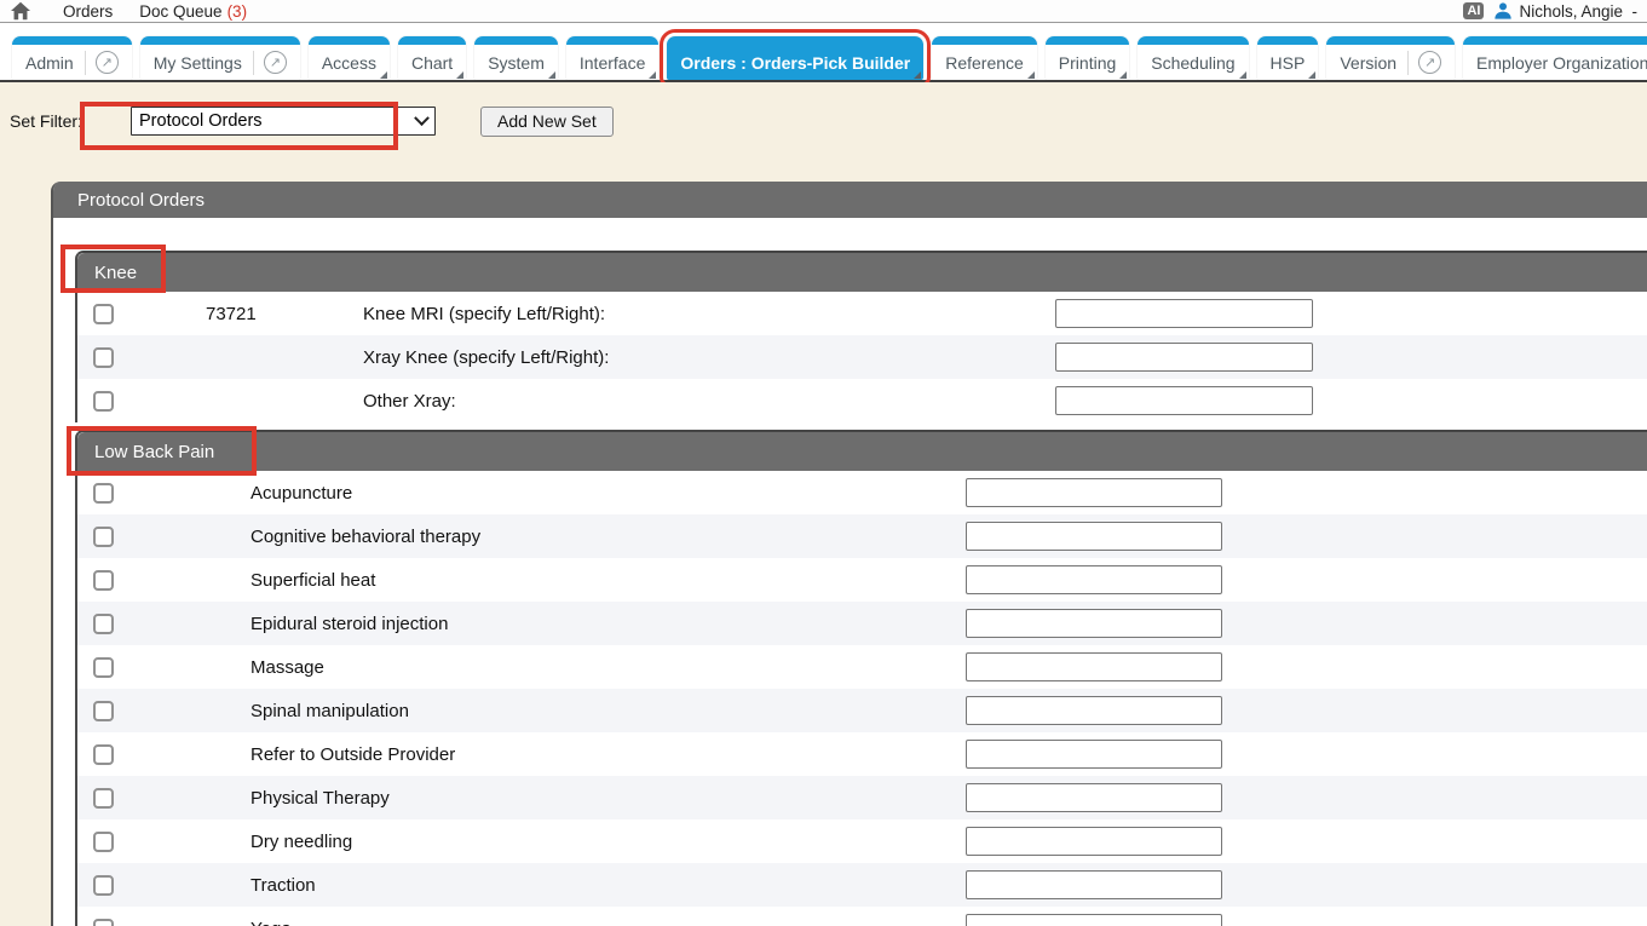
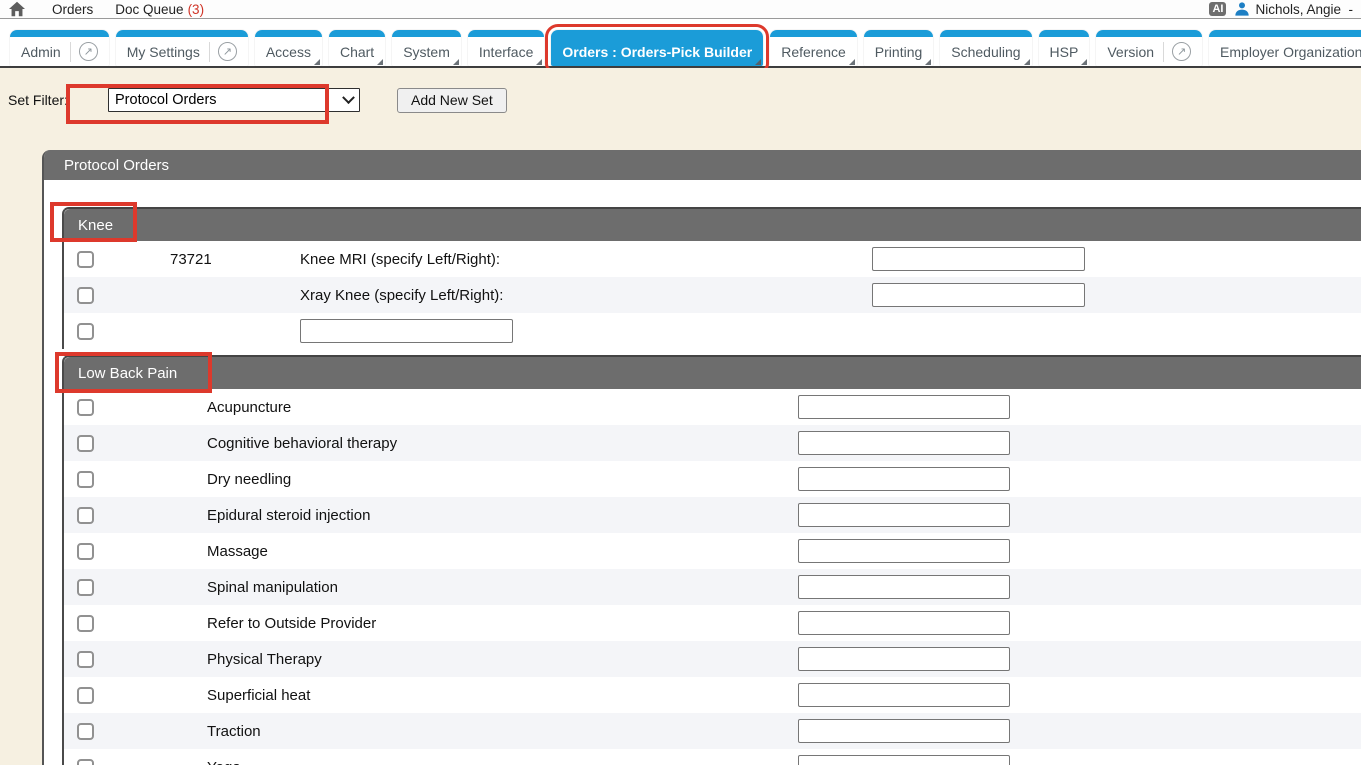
  Orders
  Doc Queue
  (3)
  AI
  Nichols, Angie -
  Admin
  ↗
  My Settings
  ↗
  Access
  Chart
  System
  Interface
  Orders : Orders-Pick Builder
  Reference
  Printing
  Scheduling
  HSP
  Version
  ↗
  Employer Organization
  Set Filter:
  Protocol Orders
  Add New Set
  Protocol Orders
  Knee
  73721
  Knee MRI (specify Left/Right):
  Xray Knee (specify Left/Right):
- Other Xray:
  Low Back Pain
  Acupuncture
  Cognitive behavioral therapy
- Superficial heat
+ Dry needling
  Epidural steroid injection
  Massage
  Spinal manipulation
  Refer to Outside Provider
  Physical Therapy
- Dry needling
+ Superficial heat
  Traction
